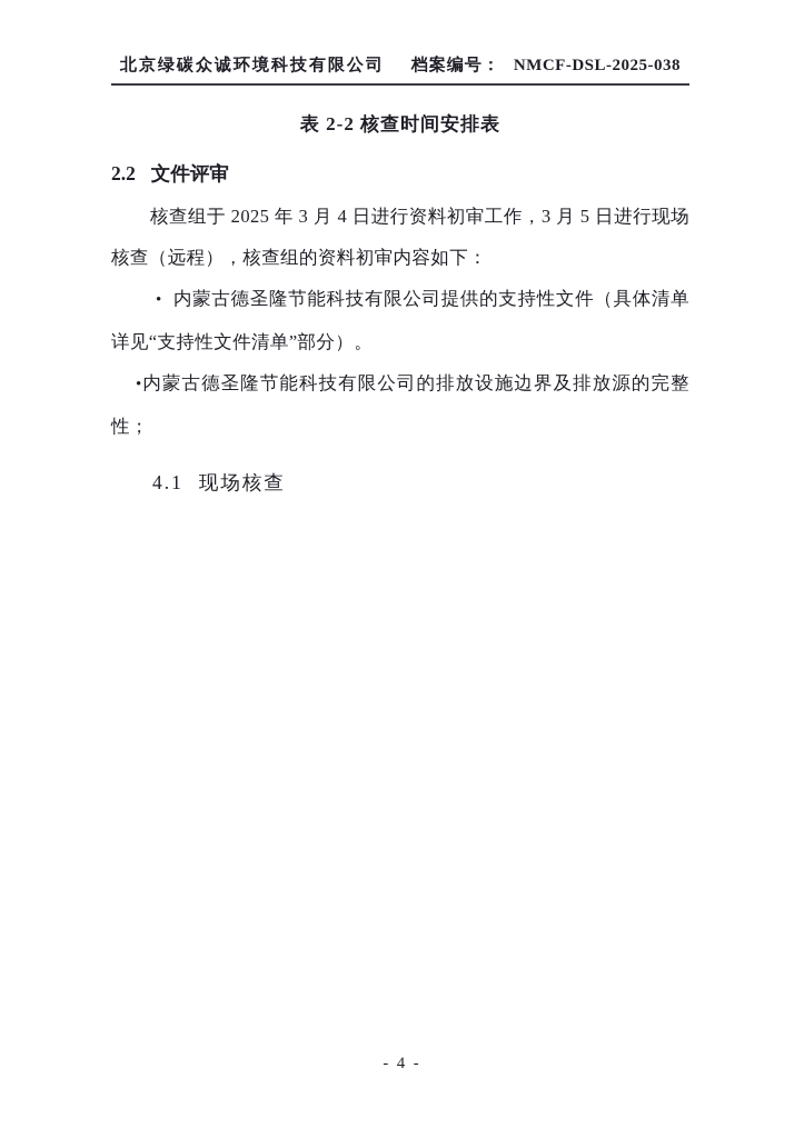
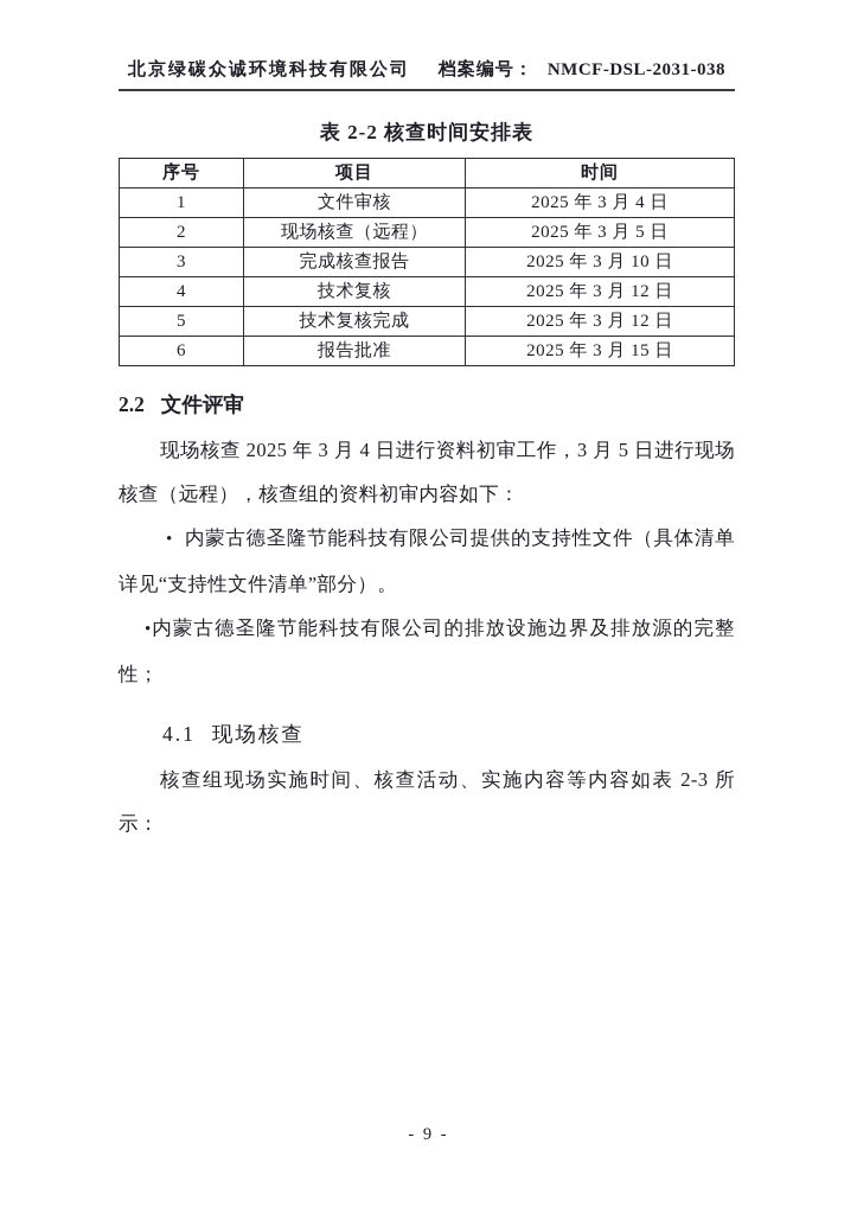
  北京绿碳众诚环境科技有限公司
  档案编号：
- NMCF-DSL-2025-038
+ NMCF-DSL-2031-038
  表 2-2 核查时间安排表
+ 序号	项目	时间
+ 1	文件审核	2025 年 3 月 4 日
+ 2	现场核查（远程）	2025 年 3 月 5 日
+ 3	完成核查报告	2025 年 3 月 10 日
+ 4	技术复核	2025 年 3 月 12 日
+ 5	技术复核完成	2025 年 3 月 12 日
+ 6	报告批准	2025 年 3 月 15 日
  2.2 文件评审
- 核查组于 2025 年 3 月 4 日进行资料初审工作，3 月 5 日进行现场核查（远程），核查组的资料初审内容如下：
+ 现场核查 2025 年 3 月 4 日进行资料初审工作，3 月 5 日进行现场核查（远程），核查组的资料初审内容如下：
  • 内蒙古德圣隆节能科技有限公司提供的支持性文件（具体清单详见“支持性文件清单”部分）。
  •内蒙古德圣隆节能科技有限公司的排放设施边界及排放源的完整性；
  4.1 现场核查
+ 核查组现场实施时间、核查活动、实施内容等内容如表 2-3 所示：
- - 4 -
+ - 9 -
